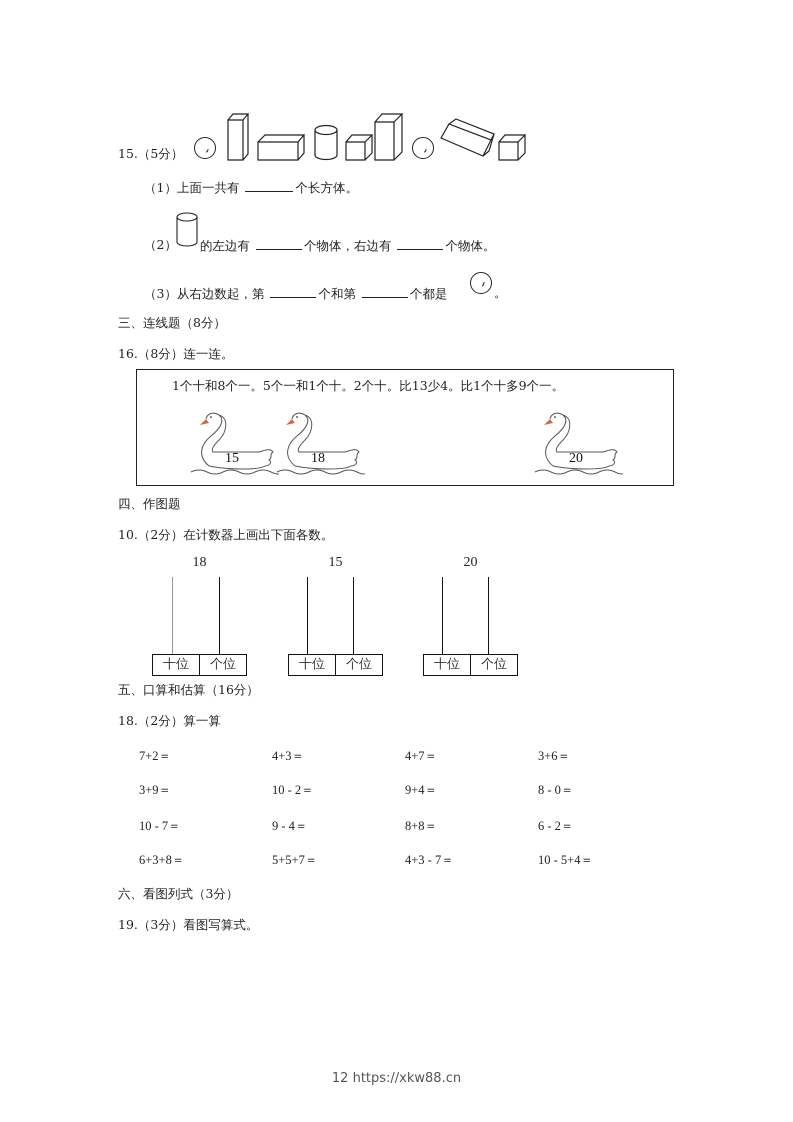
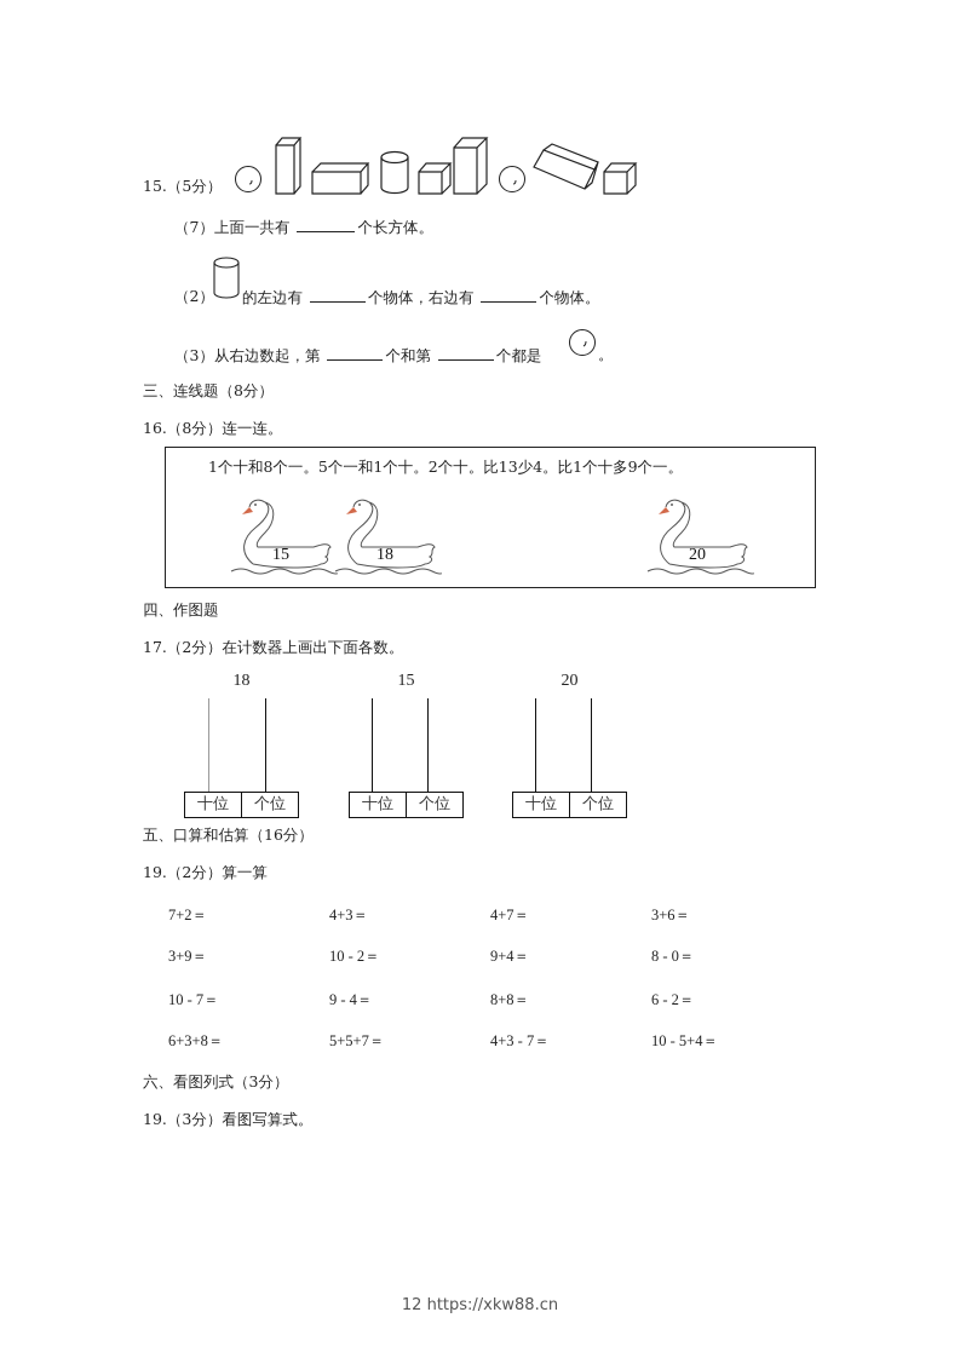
  15.（5分）
- （1）上面一共有 个长方体。
+ （7）上面一共有 个长方体。
  （2）
  的左边有 个物体，右边有 个物体。
  （3）从右边数起，第 个和第 个都是
  。
  三、连线题（8分）
  16.（8分）连一连。
  1个十和8个一。5个一和1个十。2个十。比13少4。比1个十多9个一。
  15
  18
  20
  四、作图题
- 10.（2分）在计数器上画出下面各数。
+ 17.（2分）在计数器上画出下面各数。
  18
  十位
  个位
  15
  十位
  个位
  20
  十位
  个位
  五、口算和估算（16分）
- 18.（2分）算一算
+ 19.（2分）算一算
  7+2＝
  4+3＝
  4+7＝
  3+6＝
  3+9＝
  10 - 2＝
  9+4＝
  8 - 0＝
  10 - 7＝
  9 - 4＝
  8+8＝
  6 - 2＝
  6+3+8＝
  5+5+7＝
  4+3 - 7＝
  10 - 5+4＝
  六、看图列式（3分）
  19.（3分）看图写算式。
  12 https://xkw88.cn
